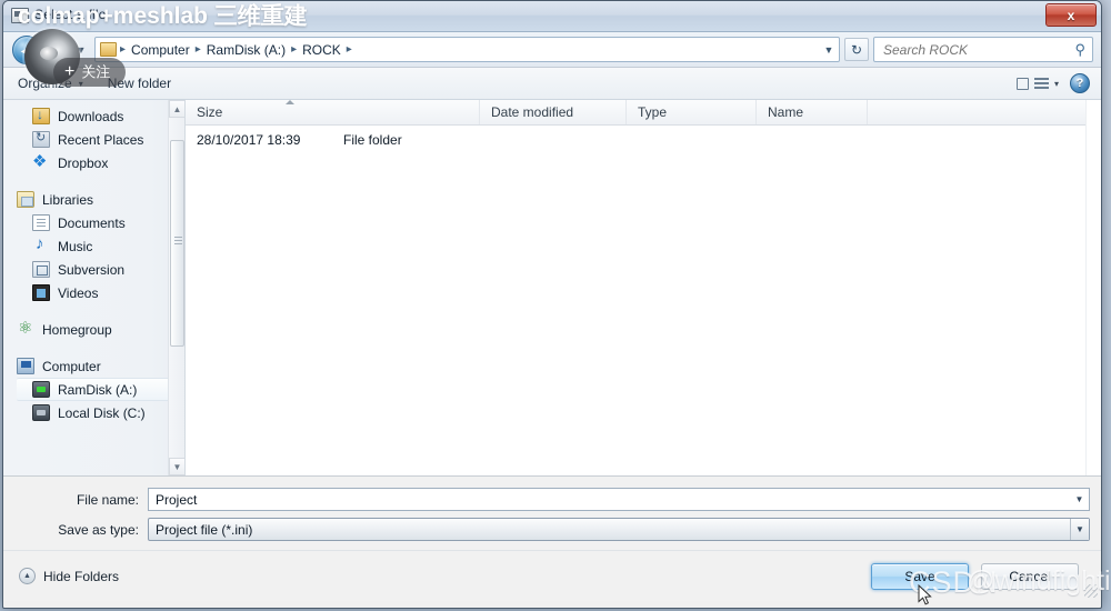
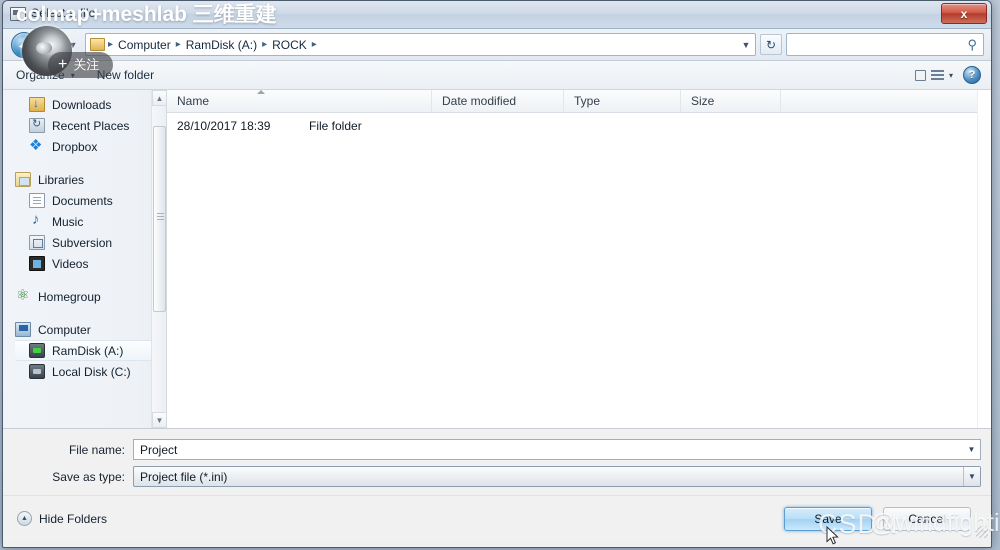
  Select a file
  x
  ▼
  ▸
  Computer
  ▸
  RamDisk (A:)
  ▸
  ROCK
  ▸
  ▼
  ↻
- Search ROCK
  ⚲
  ▾
  New folder
  ▾
  ?
  Downloads
  Recent Places
  Dropbox
  Libraries
  Documents
  Music
  Subversion
  Videos
  Homegroup
  Computer
  RamDisk (A:)
  Local Disk (C:)
  ▲
  ▼
- Size
+ Name
  Date modified
  Type
- Name
+ Size
  28/10/2017 18:39
  File folder
  File name:
  Project
  ▼
  Save as type:
  Project file (*.ini)
  ▼
  Hide Folders
  Save
  Cancel
  colmap+meshlab 三维重建
  +
  关注
  CSDN
  @windfighti
